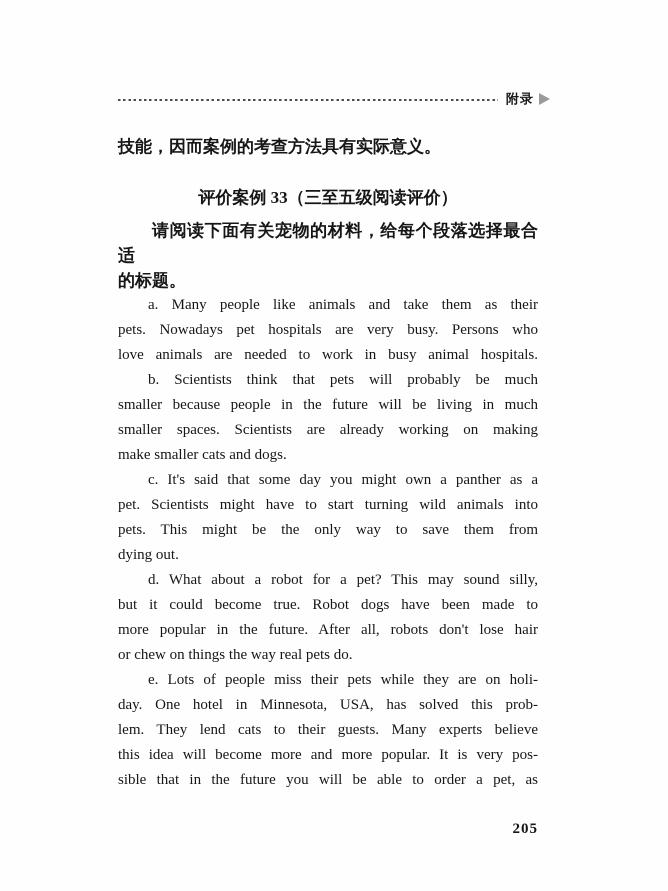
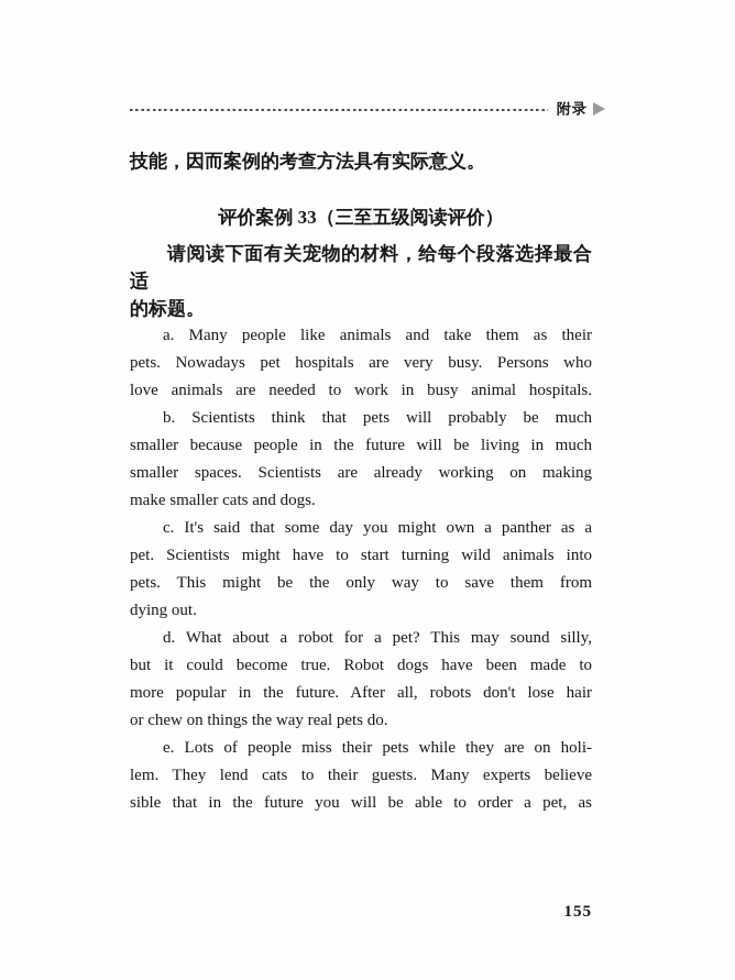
  附录
  技能，因而案例的考查方法具有实际意义。
  评价案例 33（三至五级阅读评价）
  请阅读下面有关宠物的材料，给每个段落选择最合适
  的标题。
  a. Many people like animals and take them as their
  pets. Nowadays pet hospitals are very busy. Persons who
  love animals are needed to work in busy animal hospitals.
  b. Scientists think that pets will probably be much
  smaller because people in the future will be living in much
  smaller spaces. Scientists are already working on making
  make smaller cats and dogs.
  c. It's said that some day you might own a panther as a
  pet. Scientists might have to start turning wild animals into
  pets. This might be the only way to save them from
  dying out.
  d. What about a robot for a pet? This may sound silly,
  but it could become true. Robot dogs have been made to
  more popular in the future. After all, robots don't lose hair
  or chew on things the way real pets do.
  e. Lots of people miss their pets while they are on holi-
- day. One hotel in Minnesota, USA, has solved this prob-
  lem. They lend cats to their guests. Many experts believe
- this idea will become more and more popular. It is very pos-
  sible that in the future you will be able to order a pet, as
- 205
+ 155
